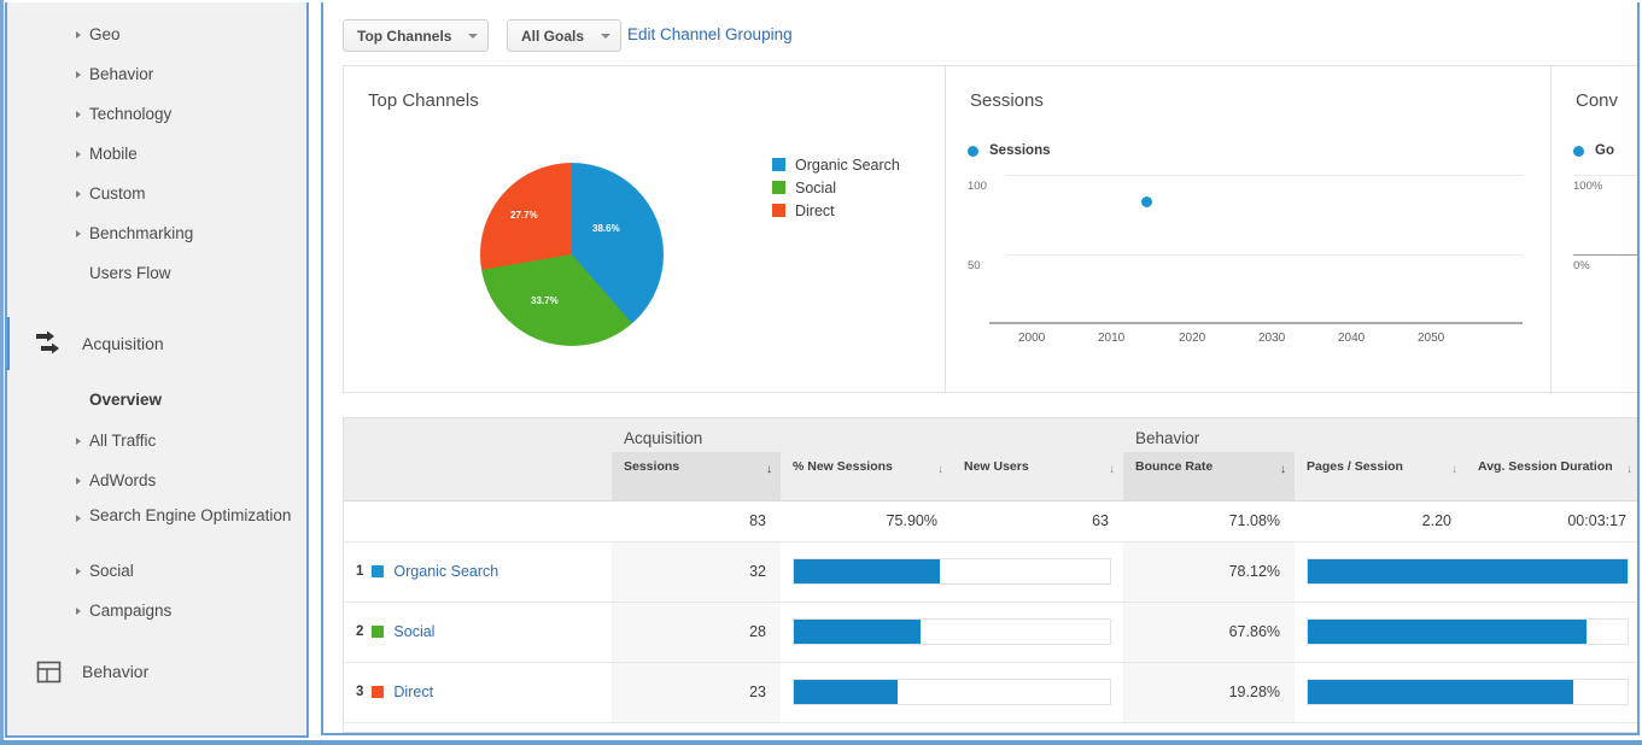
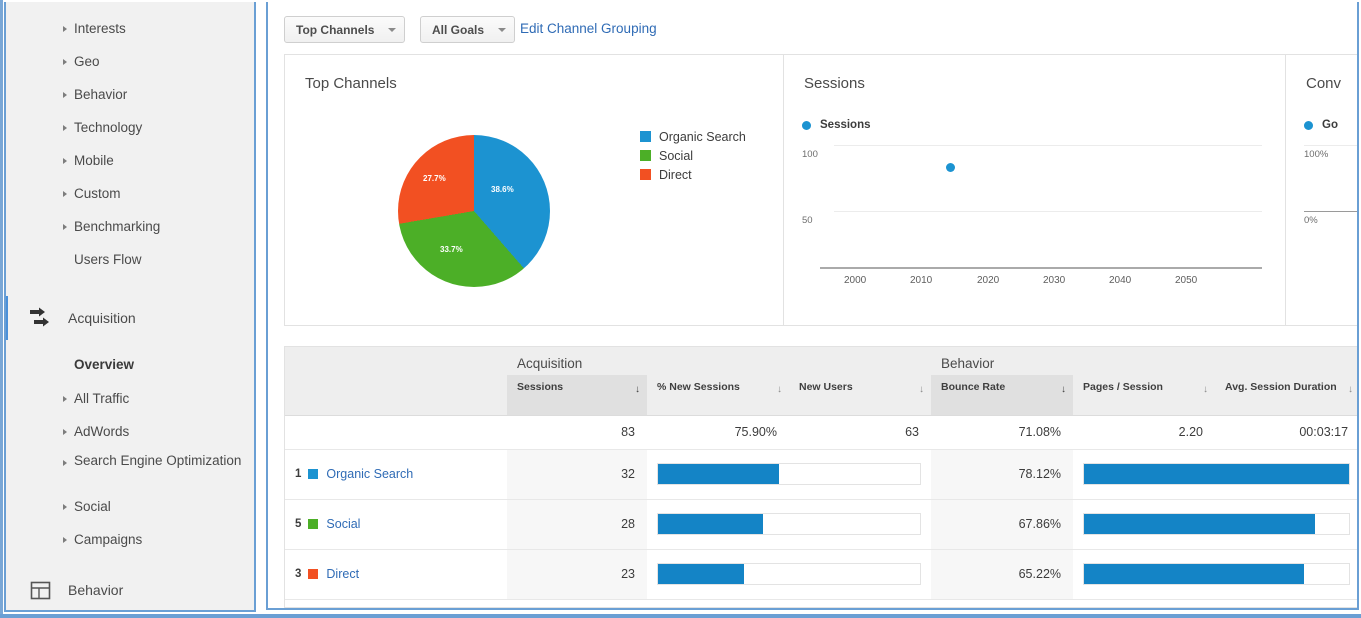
+ Interests
  Geo
  Behavior
  Technology
  Mobile
  Custom
  Benchmarking
  Users Flow
  Acquisition
  Overview
  All Traffic
  AdWords
  Search Engine Optimization
  Social
  Campaigns
  Behavior
  Top Channels
  All Goals
  Edit Channel Grouping
  Top Channels
  38.6%
  33.7%
  27.7%
  Organic Search
  Social
  Direct
  Sessions
  Sessions
  100
  50
  2000
  2010
  2020
  2030
  2040
  2050
  Conv
  Go
  100%
  0%
  	Acquisition	Behavior
  	Sessions ↓	% New Sessions ↓	New Users ↓	Bounce Rate ↓	Pages / Session ↓	Avg. Session Duration ↓
  	83	75.90%	63	71.08%	2.20	00:03:17
  1 Organic Search	32		78.12%
- 2 Social	28		67.86%
+ 5 Social	28		67.86%
- 3 Direct	23		19.28%
+ 3 Direct	23		65.22%
